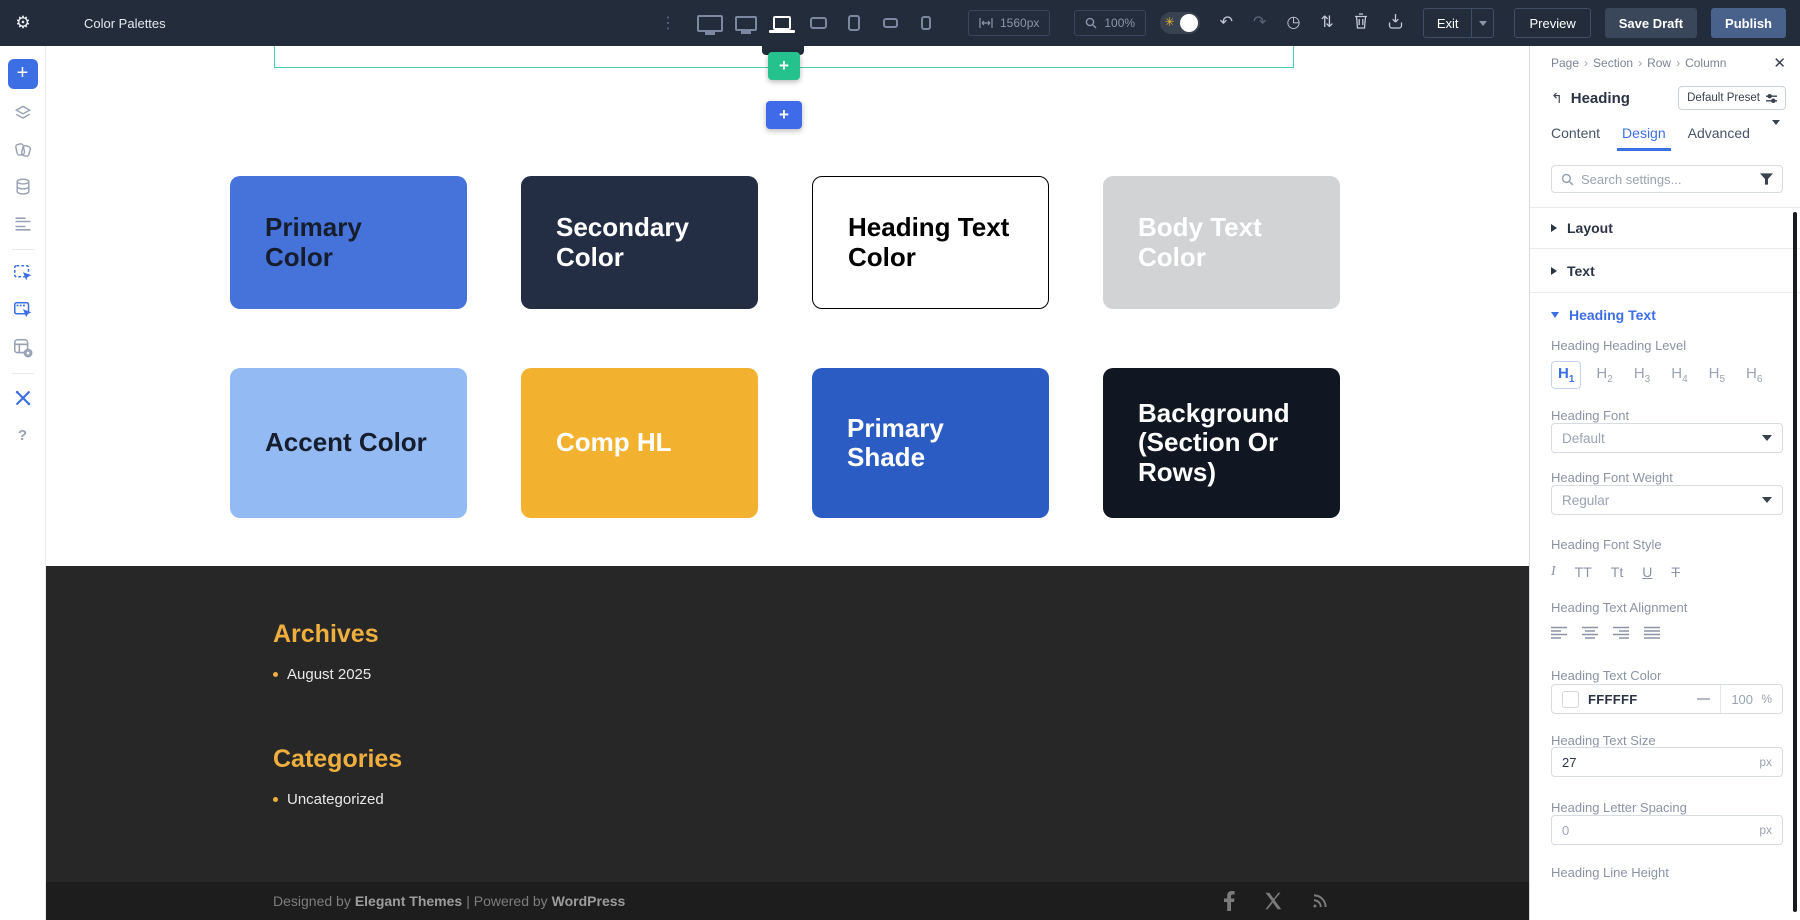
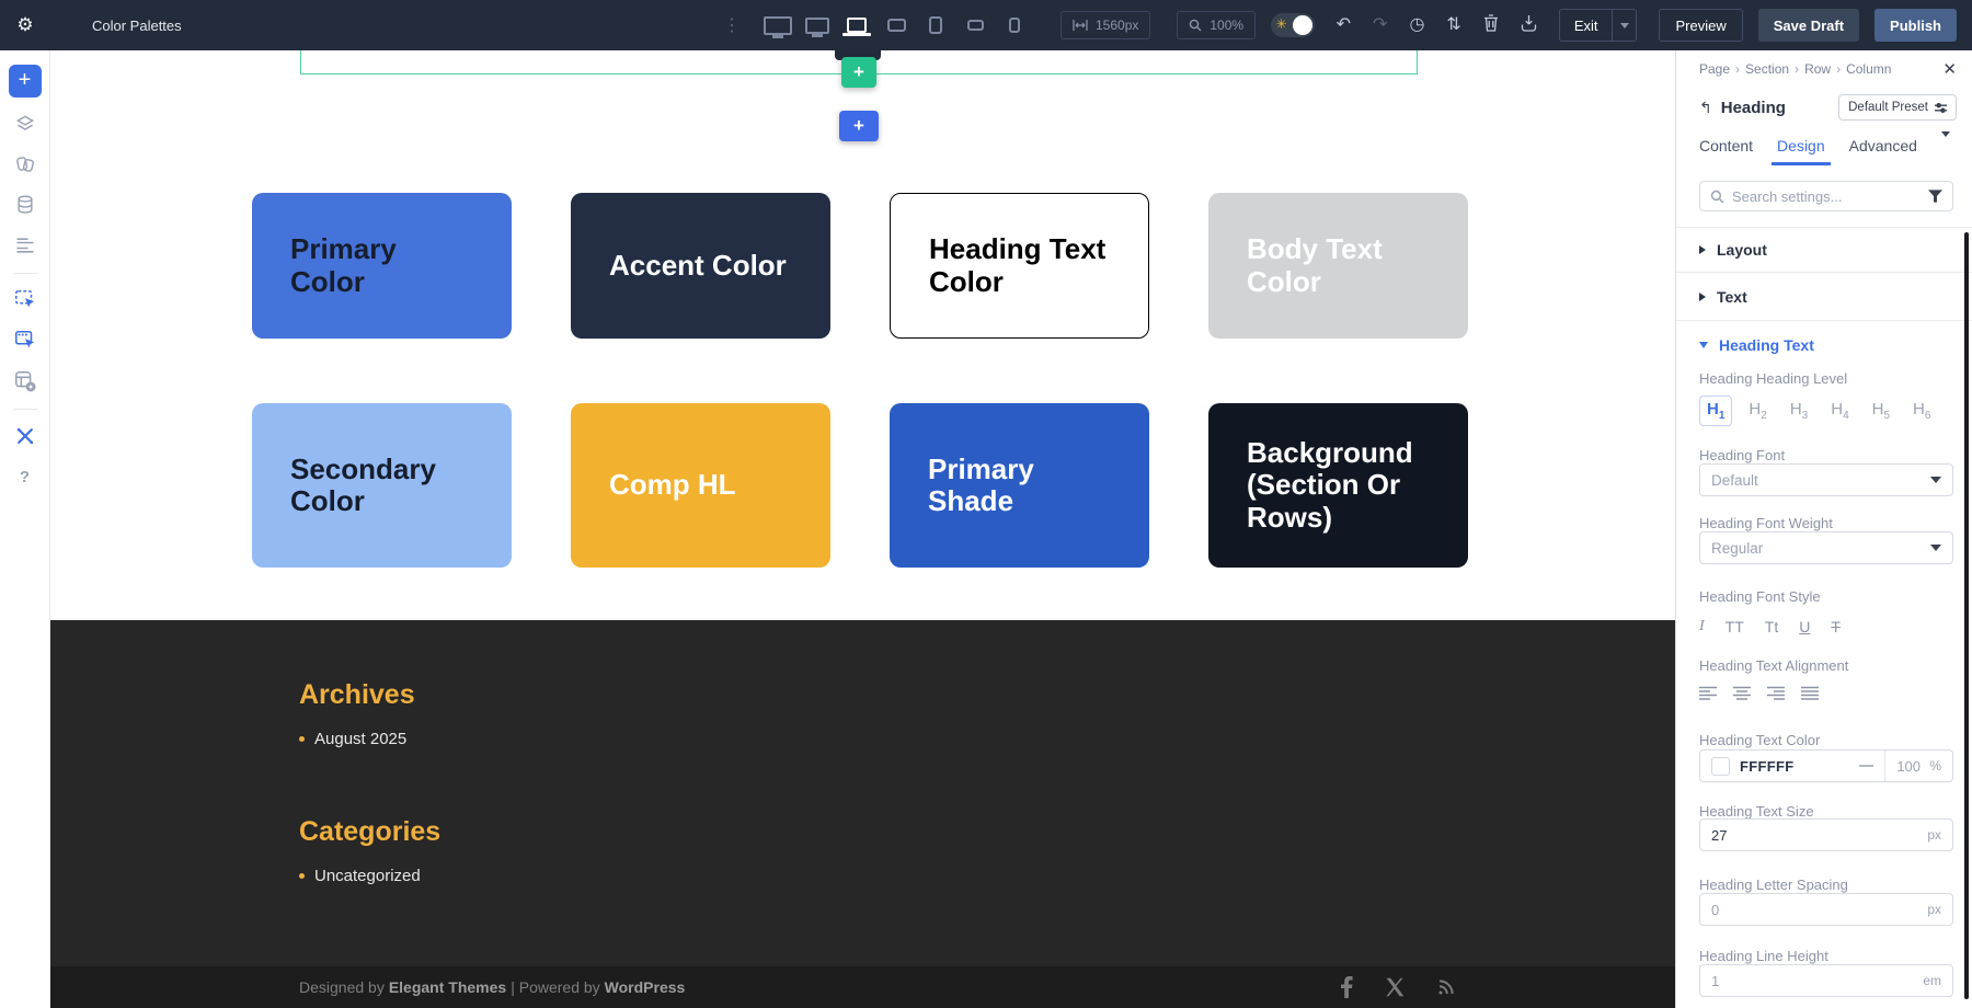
  ⚙
  Color Palettes
  ⋮
  1560px
  100%
  ✳
  ↶
  ↷
  ◷
  ⇅
  Exit
  Preview
  Save Draft
  Publish
  +
  ?
  +
  +
  Primary Color
- Secondary Color
+ Accent Color
  Heading Text Color
  Body Text Color
- Accent Color
+ Secondary Color
  Comp HL
  Primary Shade
  Background (Section Or Rows)
  Archives
  August 2025
  Categories
  Uncategorized
  Designed by Elegant Themes | Powered by WordPress
  Page
  ›
  Section
  ›
  Row
  ›
  Column
  ✕
  ↰
  Heading
  Default Preset
  Content
  Design
  Advanced
  Search settings...
  Layout
  Text
  Heading Text
  Heading Heading Level
  H1
  H2
  H3
  H4
  H5
  H6
  Heading Font
  Default
  Heading Font Weight
  Regular
  Heading Font Style
  I
  TT
  Tt
  U
  T
  Heading Text Alignment
  Heading Text Color
  FFFFFF
  100
  %
  Heading Text Size
  27
  px
  Heading Letter Spacing
  0
  px
  Heading Line Height
+ 1
+ em
